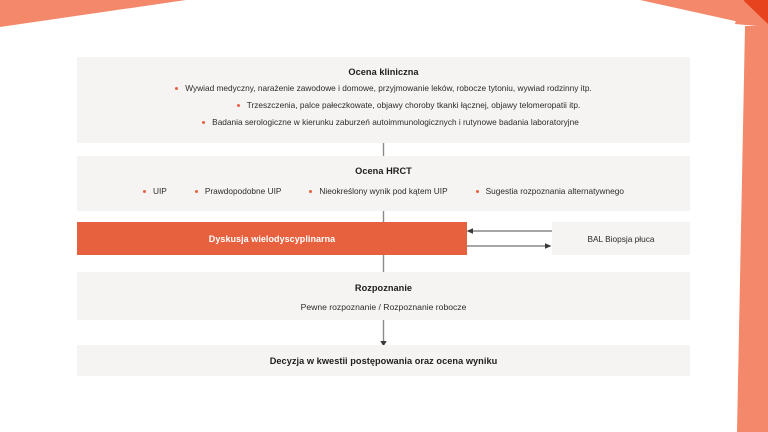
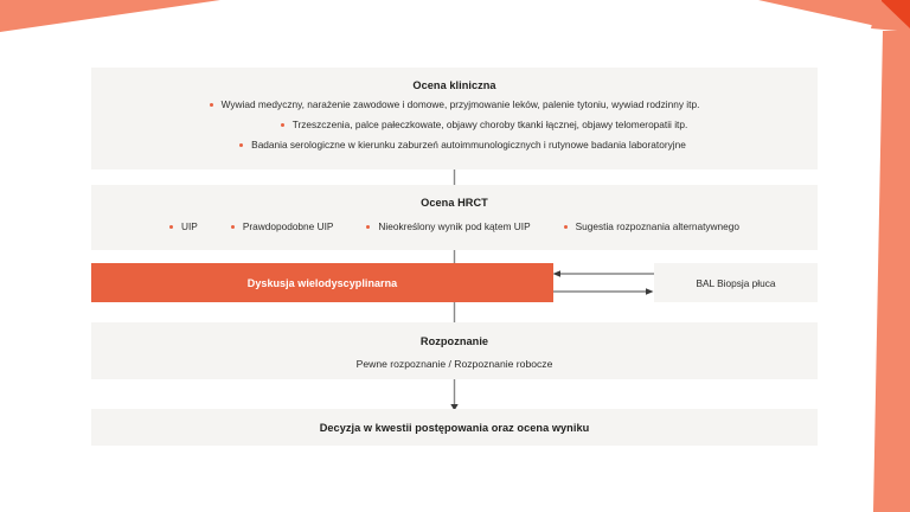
  Ocena kliniczna
- Wywiad medyczny, narażenie zawodowe i domowe, przyjmowanie leków, robocze tytoniu, wywiad rodzinny itp.
+ Wywiad medyczny, narażenie zawodowe i domowe, przyjmowanie leków, palenie tytoniu, wywiad rodzinny itp.
  Trzeszczenia, palce pałeczkowate, objawy choroby tkanki łącznej, objawy telomeropatii itp.
  Badania serologiczne w kierunku zaburzeń autoimmunologicznych i rutynowe badania laboratoryjne
  Ocena HRCT
  UIP
  Prawdopodobne UIP
  Nieokreślony wynik pod kątem UIP
  Sugestia rozpoznania alternatywnego
  Dyskusja wielodyscyplinarna
  BAL Biopsja płuca
  Rozpoznanie
  Pewne rozpoznanie / Rozpoznanie robocze
  Decyzja w kwestii postępowania oraz ocena wyniku
